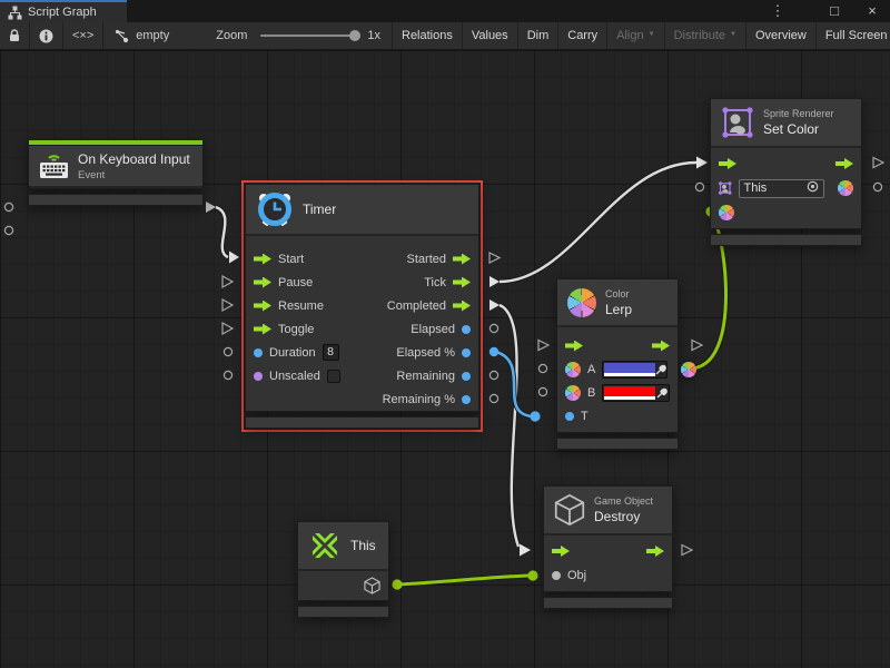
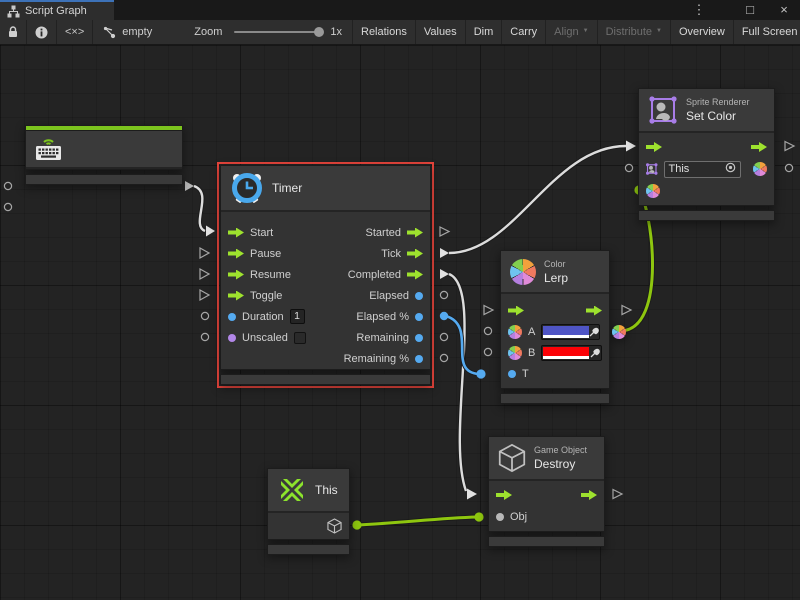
  Script Graph
  ⋮
  □
  ×
  <×>
  empty
  Zoom
  1x
  Relations
  Values
  Dim
  Carry
  Align
  Distribute
  Overview
  Full Screen
- On Keyboard Input
- Event
  Timer
  Start
  Started
  Pause
  Tick
  Resume
  Completed
  Toggle
  Elapsed
  Duration
- 8
+ 1
  Elapsed %
  Unscaled
  Remaining
  Remaining %
  Color
  Lerp
  A
  B
  T
  Sprite Renderer
  Set Color
  This
  This
  Game Object
  Destroy
  Obj
